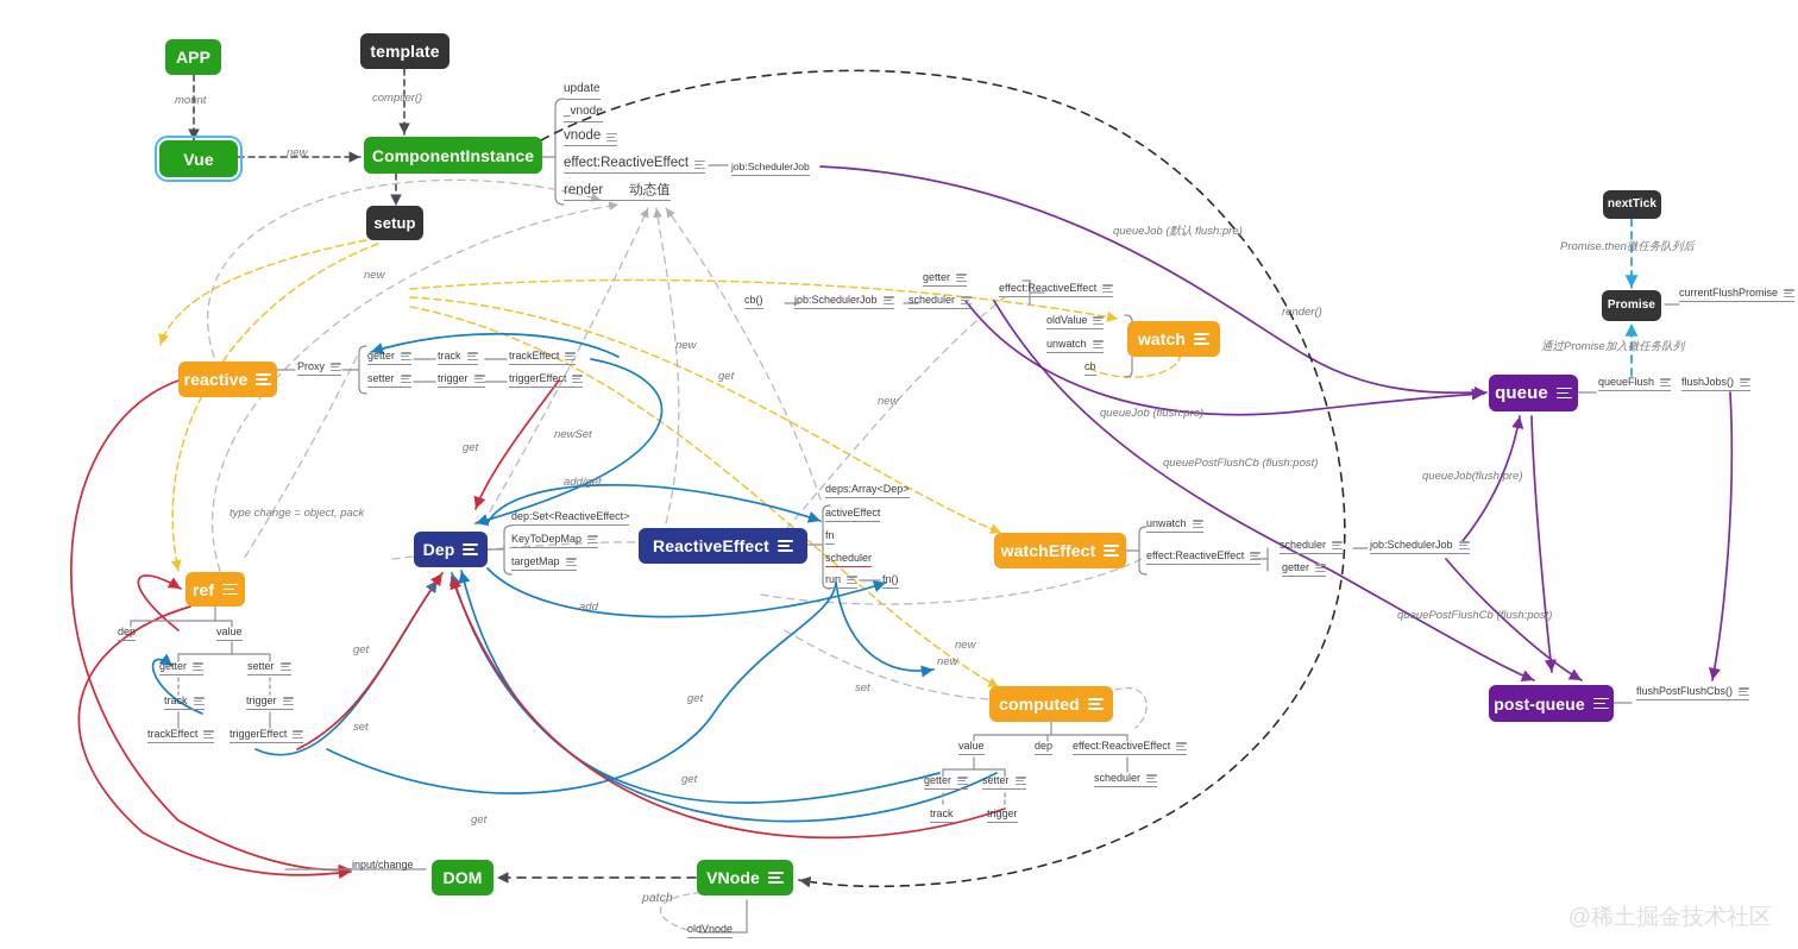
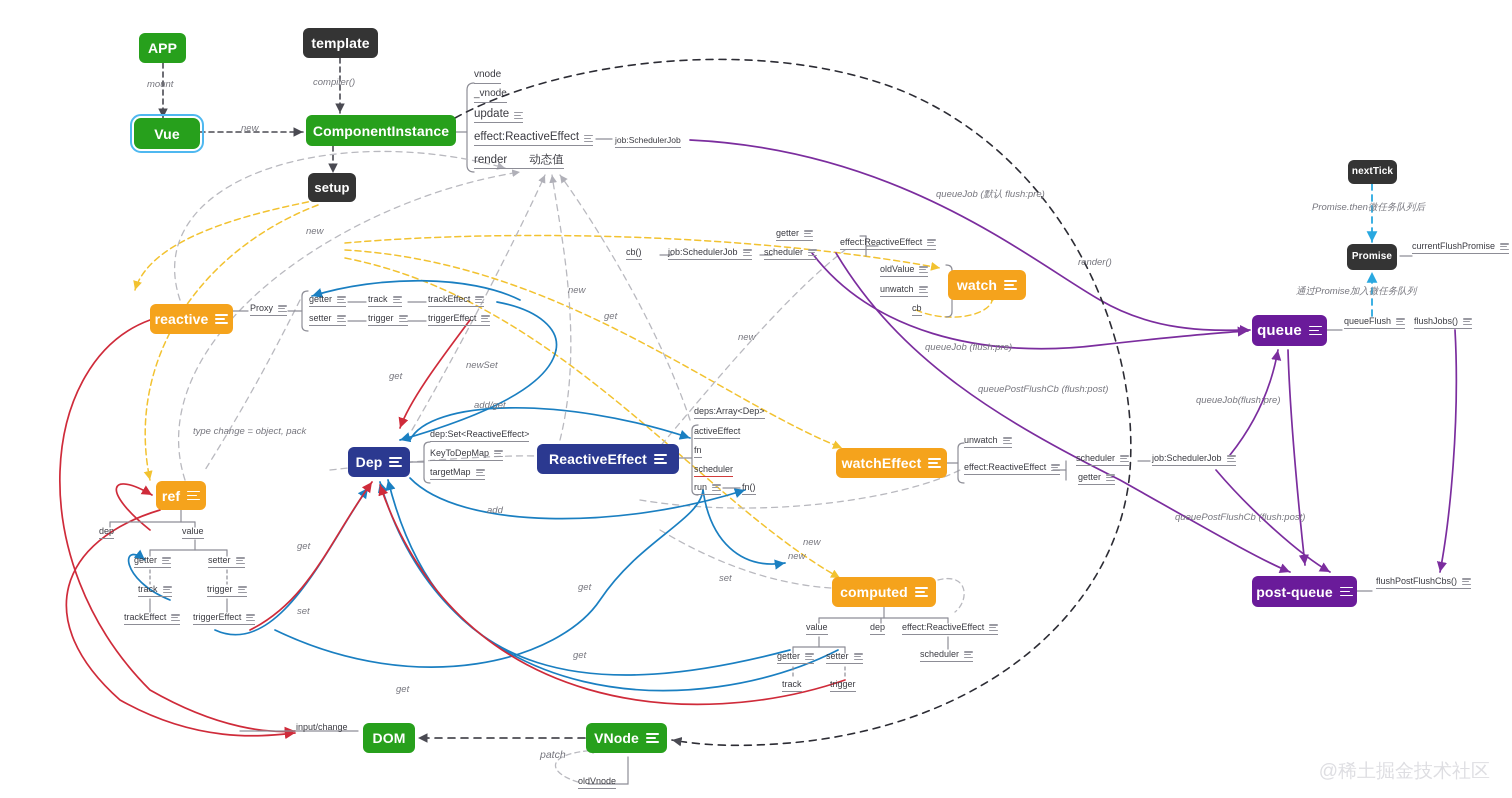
  APP
  Vue
  template
  ComponentInstance
  setup
  reactive
  ref
  Dep
  ReactiveEffect
  watch
  watchEffect
  computed
  queue
  post-queue
  nextTick
  Promise
  DOM
  VNode
- update
+ vnode
  _vnode
- vnode
+ update
  effect:ReactiveEffect
  render
  动态值
  job:SchedulerJob
  Proxy
  getter
  setter
  track
  trigger
  trackEffect
  triggerEffect
  dep
  value
  getter
  setter
  track
  trigger
  trackEffect
  triggerEffect
  dep:Set<ReactiveEffect>
  KeyToDepMap
  targetMap
  deps:Array<Dep>
  activeEffect
  fn
  scheduler
  run
  fn()
  effect:ReactiveEffect
  oldValue
  unwatch
  cb
  getter
  scheduler
  job:SchedulerJob
  cb()
  unwatch
  effect:ReactiveEffect
  scheduler
  getter
  job:SchedulerJob
  value
  dep
  effect:ReactiveEffect
  getter
  setter
  track
  trigger
  scheduler
  queueFlush
  flushJobs()
  flushPostFlushCbs()
  currentFlushPromise
  oldVnode
  input/change
  mount
  compiler()
  new
  new
  type change = object, pack
  newSet
  add/get
  add
  get
  get
  get
  set
  get
  get
  get
  set
  new
  new
  new
  new
  queueJob (默认 flush:pre)
  render()
  queueJob (flush:pre)
  queuePostFlushCb (flush:post)
  queueJob(flush:pre)
  queuePostFlushCb (flush:post)
  Promise.then微任务队列后
  通过Promise加入微任务队列
  patch
  @稀土掘金技术社区
